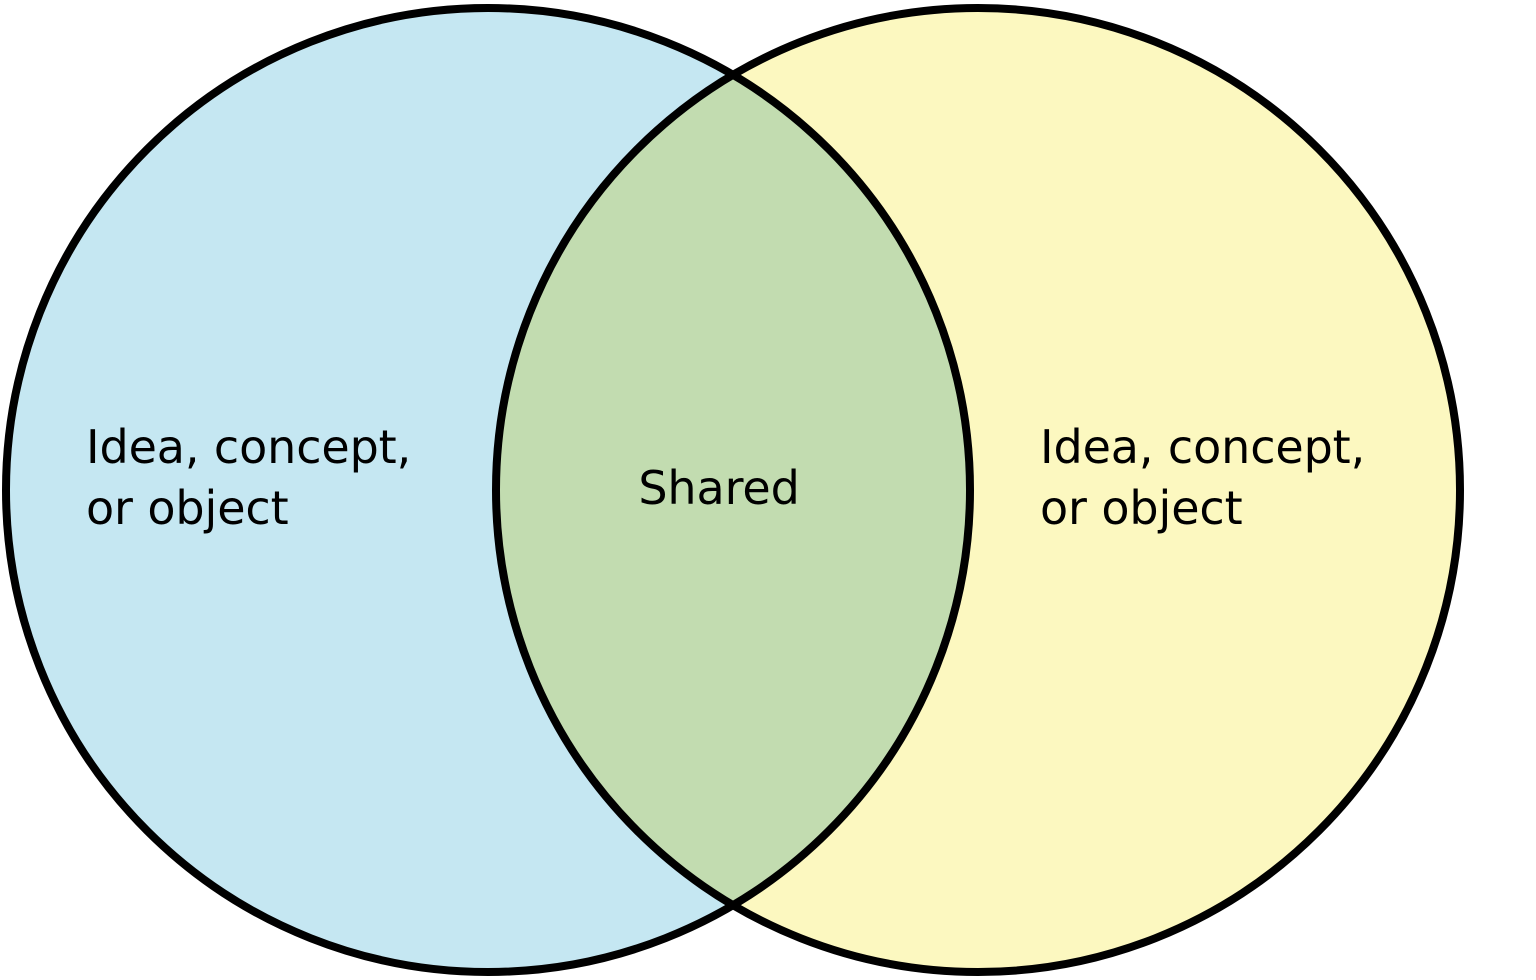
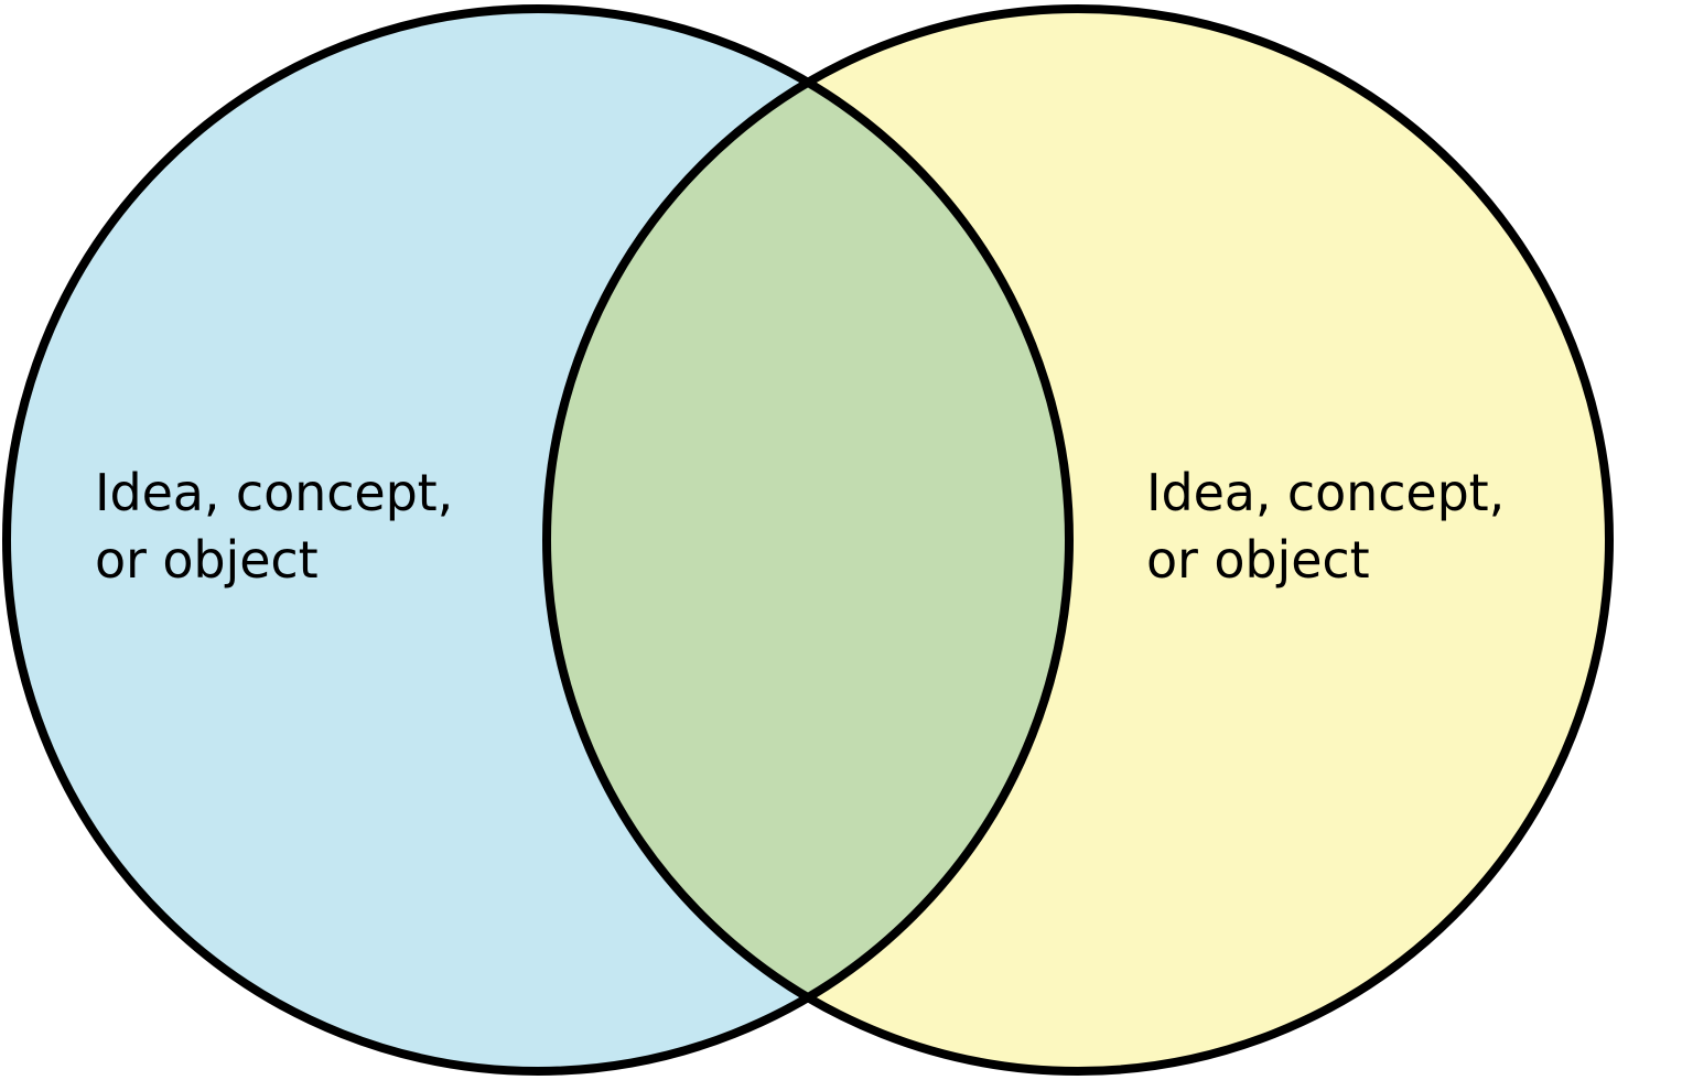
  Idea, concept,
  or object
- Shared
  Idea, concept,
  or object
